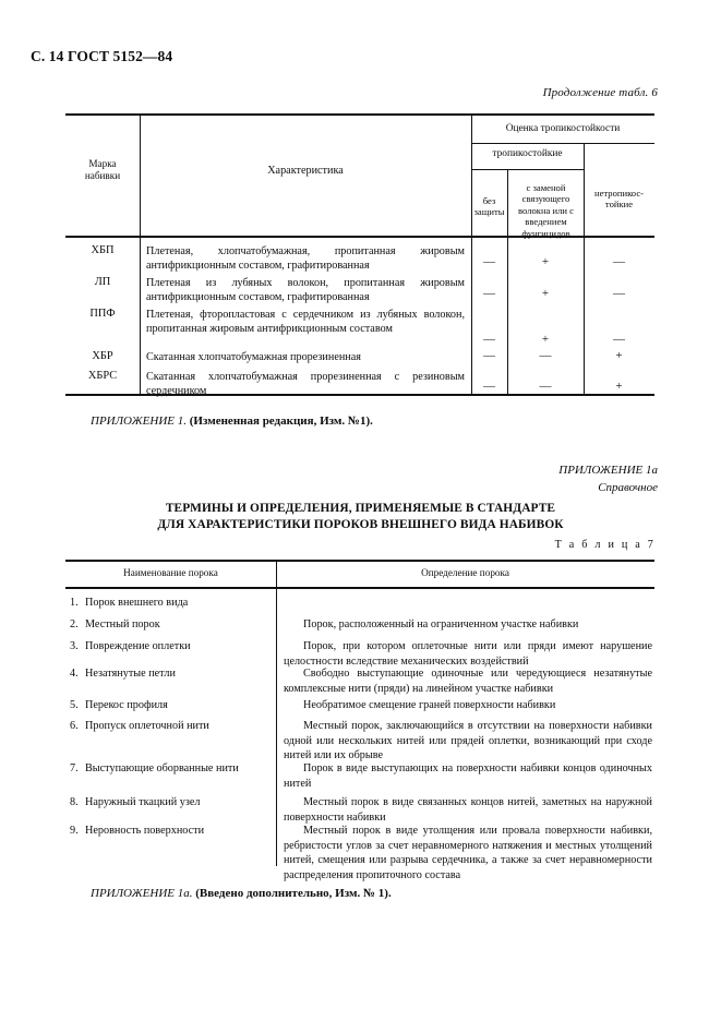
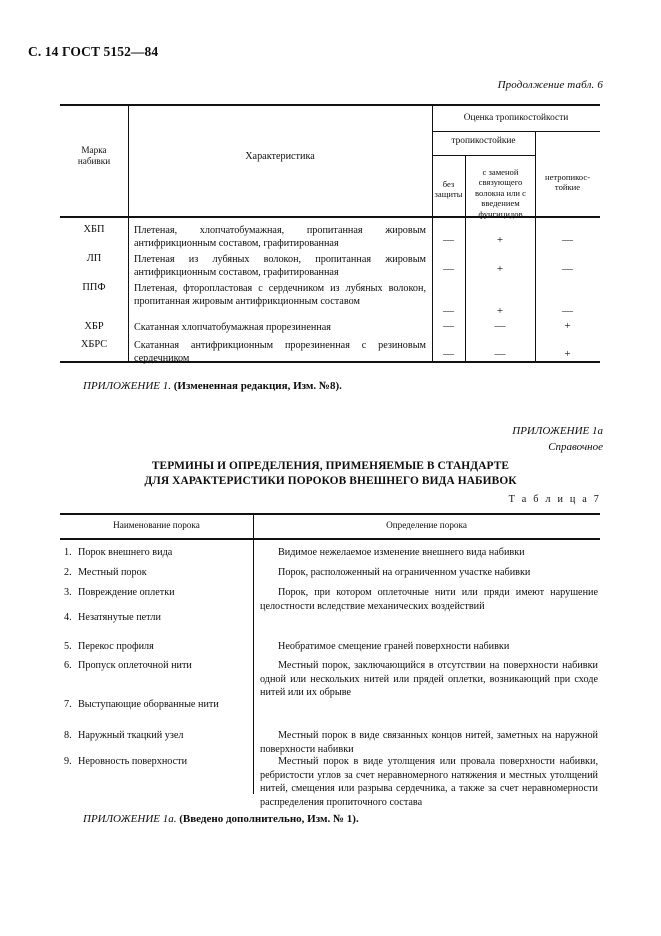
  С. 14 ГОСТ 5152—84
  Продолжение табл. 6
  Марка
  набивки
  Характеристика
  Оценка тропикостойкости
  тропикостойкие
  без
  защиты
  с заменой связующего волокна или с введением фунгицидов
  нетропикос-
  тойкие
  ХБП
  Плетеная, хлопчатобумажная, пропитанная жировым антифрикционным составом, графитированная
  —
  +
  —
  ЛП
  Плетеная из лубяных волокон, пропитанная жировым антифрикционным составом, графитированная
  —
  +
  —
  ППФ
  Плетеная, фторопластовая с сердечником из лубяных волокон, пропитанная жировым антифрикционным составом
  —
  +
  —
  ХБР
  Скатанная хлопчатобумажная прорезиненная
  —
  —
  +
  ХБРС
- Скатанная хлопчатобумажная прорезиненная с резиновым сердечником
+ Скатанная антифрикционным прорезиненная с резиновым сердечником
  —
  —
  +
- ПРИЛОЖЕНИЕ 1. (Измененная редакция, Изм. №1).
+ ПРИЛОЖЕНИЕ 1. (Измененная редакция, Изм. №8).
  ПРИЛОЖЕНИЕ 1а
  Справочное
  ТЕРМИНЫ И ОПРЕДЕЛЕНИЯ, ПРИМЕНЯЕМЫЕ В СТАНДАРТЕ
  ДЛЯ ХАРАКТЕРИСТИКИ ПОРОКОВ ВНЕШНЕГО ВИДА НАБИВОК
  Т а б л и ц а 7
  Наименование порока
  Определение порока
  1. Порок внешнего вида
+ Видимое нежелаемое изменение внешнего вида набивки
  2. Местный порок
  Порок, расположенный на ограниченном участке набивки
  3. Повреждение оплетки
  Порок, при котором оплеточные нити или пряди имеют нарушение целостности вследствие механических воздействий
  4. Незатянутые петли
- Свободно выступающие одиночные или чередующиеся незатянутые комплексные нити (пряди) на линейном участке набивки
  5. Перекос профиля
  Необратимое смещение граней поверхности набивки
  6. Пропуск оплеточной нити
  Местный порок, заключающийся в отсутствии на поверхности набивки одной или нескольких нитей или прядей оплетки, возникающий при сходе нитей или их обрыве
  7. Выступающие оборванные нити
- Порок в виде выступающих на поверхности набивки концов одиночных нитей
  8. Наружный ткацкий узел
  Местный порок в виде связанных концов нитей, заметных на наружной поверхности набивки
  9. Неровность поверхности
  Местный порок в виде утолщения или провала поверхности набивки, ребристости углов за счет неравномерного натяжения и местных утолщений нитей, смещения или разрыва сердечника, а также за счет неравномерности распределения пропиточного состава
  ПРИЛОЖЕНИЕ 1а. (Введено дополнительно, Изм. № 1).
